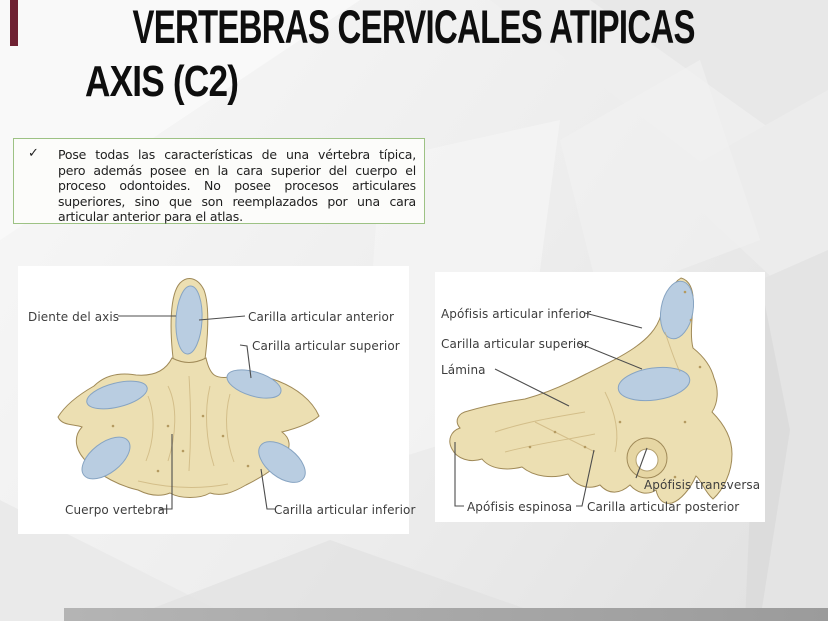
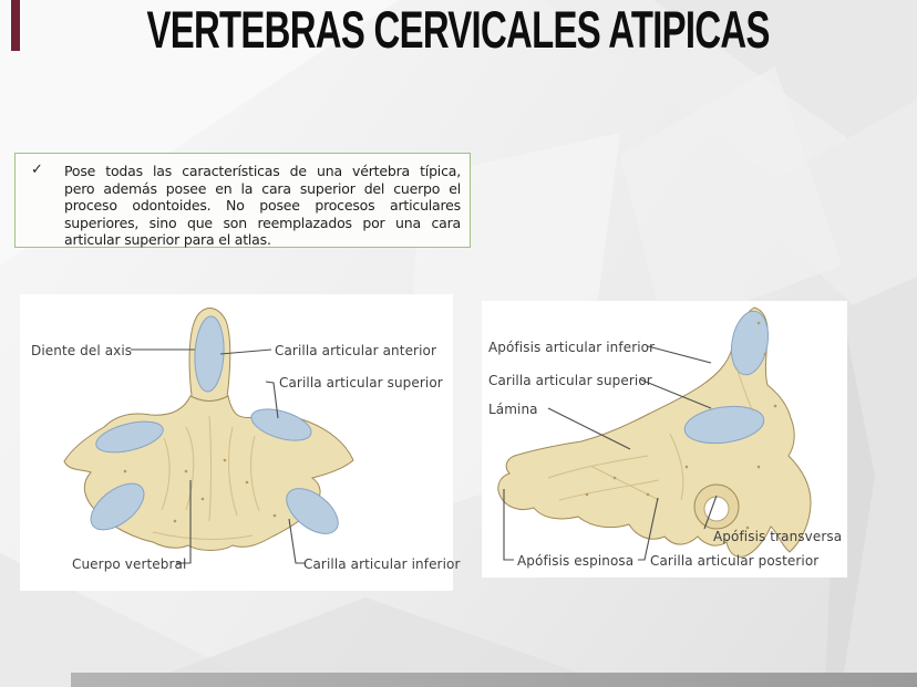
  VERTEBRAS CERVICALES ATIPICAS
- AXIS (C2)
  ✓
  Pose todas las características de una vértebra típica,
  pero además posee en la cara superior del cuerpo el
  proceso odontoides. No posee procesos articulares
  superiores, sino que son reemplazados por una cara
- articular anterior para el atlas.
+ articular superior para el atlas.
  Diente del axis
  Carilla articular anterior
  Carilla articular superior
  Cuerpo vertebral
  Carilla articular inferior
  Apófisis articular inferior
  Carilla articular superior
  Lámina
  Apófisis transversa
  Apófisis espinosa
  Carilla articular posterior
